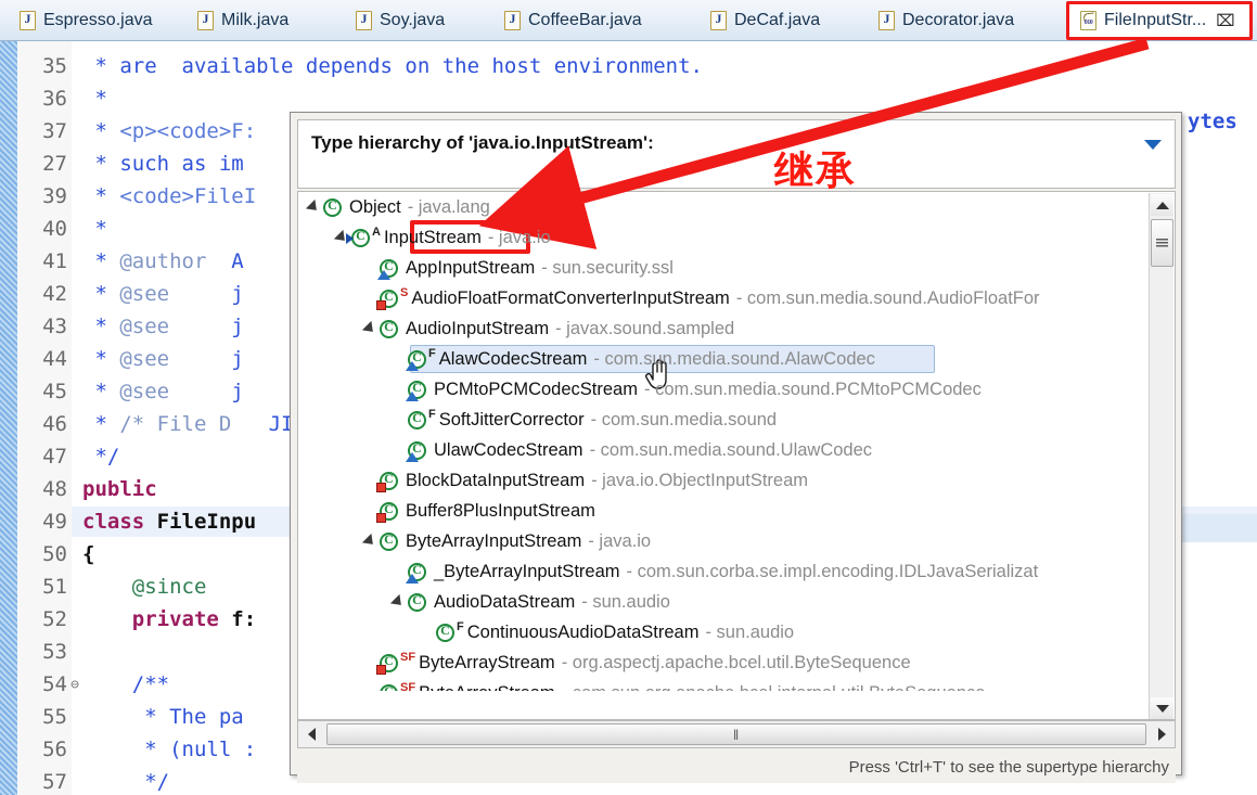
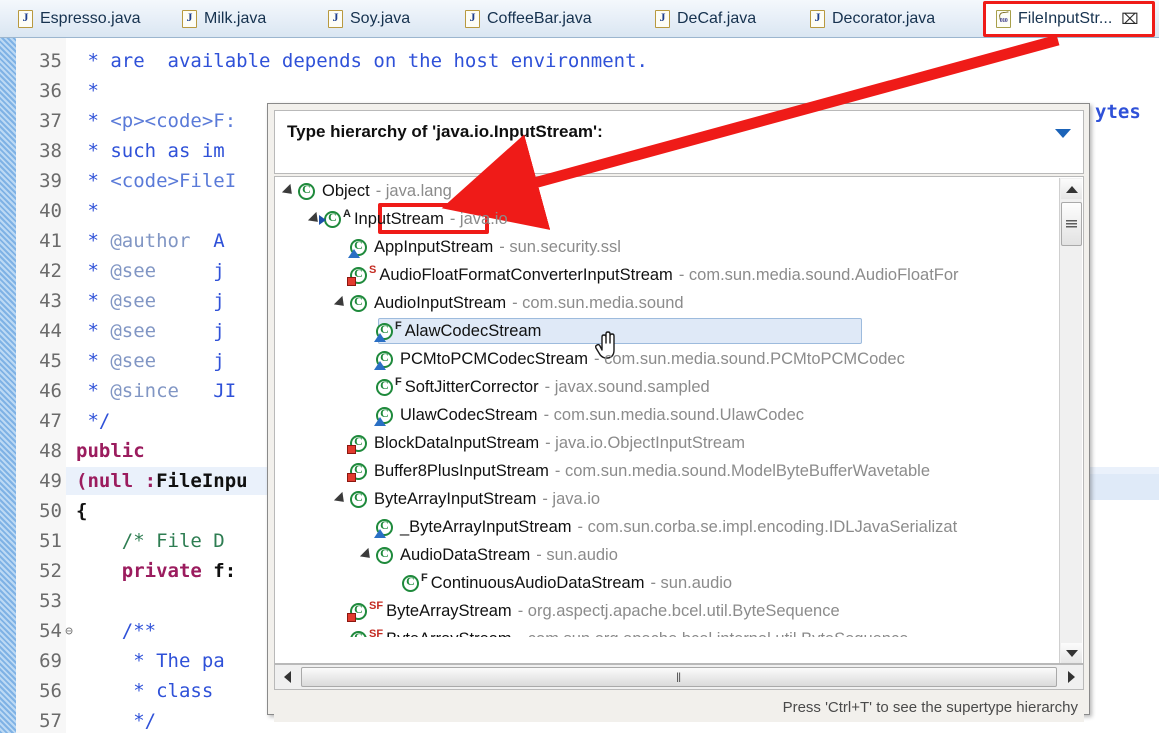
  Espresso.java
  Milk.java
  Soy.java
  CoffeeBar.java
  DeCaf.java
  Decorator.java
  FileInputStr...
  ⌧
  35
  * are available depends on the host environment.
  36
  *
  37
  * <p><code>F:
- 27
+ 38
  * such as im
  39
  * <code>FileI
  40
  *
  41
  * @author A
  42
  * @see j
  43
  * @see j
  44
  * @see j
  45
  * @see j
  46
- * /* File D JI
+ * @since JI
  47
  */
  48
  public
  49
- class FileInpu
+ (null :FileInpu
  50
  {
  51
- @since
+ /* File D
  52
  private f:
  53
  54
  ⊖
  /**
- 55
+ 69
  * The pa
  56
- * (null :
+ * class
  57
  */
  ytes
  Type hierarchy of 'java.io.InputStream':
  Object
  - java.lang
  A
  InputStream
  - java.io
  AppInputStream
  - sun.security.ssl
  S
  AudioFloatFormatConverterInputStream
  - com.sun.media.sound.AudioFloatFor
  AudioInputStream
- - javax.sound.sampled
+ - com.sun.media.sound
  F
  AlawCodecStream
- - com.sun.media.sound.AlawCodec
  PCMtoPCMCodecStream
  - com.sun.media.sound.PCMtoPCMCodec
  F
  SoftJitterCorrector
- - com.sun.media.sound
+ - javax.sound.sampled
  UlawCodecStream
  - com.sun.media.sound.UlawCodec
  BlockDataInputStream
  - java.io.ObjectInputStream
  Buffer8PlusInputStream
+ - com.sun.media.sound.ModelByteBufferWavetable
  ByteArrayInputStream
  - java.io
  _ByteArrayInputStream
  - com.sun.corba.se.impl.encoding.IDLJavaSerializat
  AudioDataStream
  - sun.audio
  F
  ContinuousAudioDataStream
  - sun.audio
  SF
  ByteArrayStream
  - org.aspectj.apache.bcel.util.ByteSequence
  SF
  ‖
  Press 'Ctrl+T' to see the supertype hierarchy
- 继承
